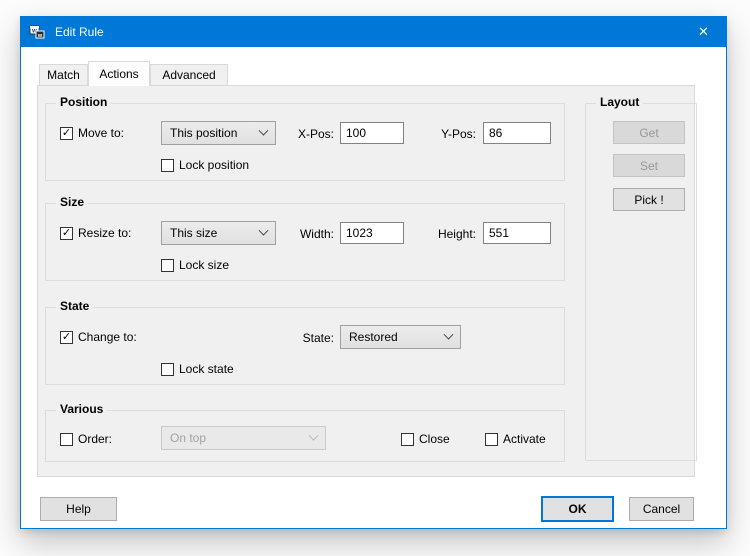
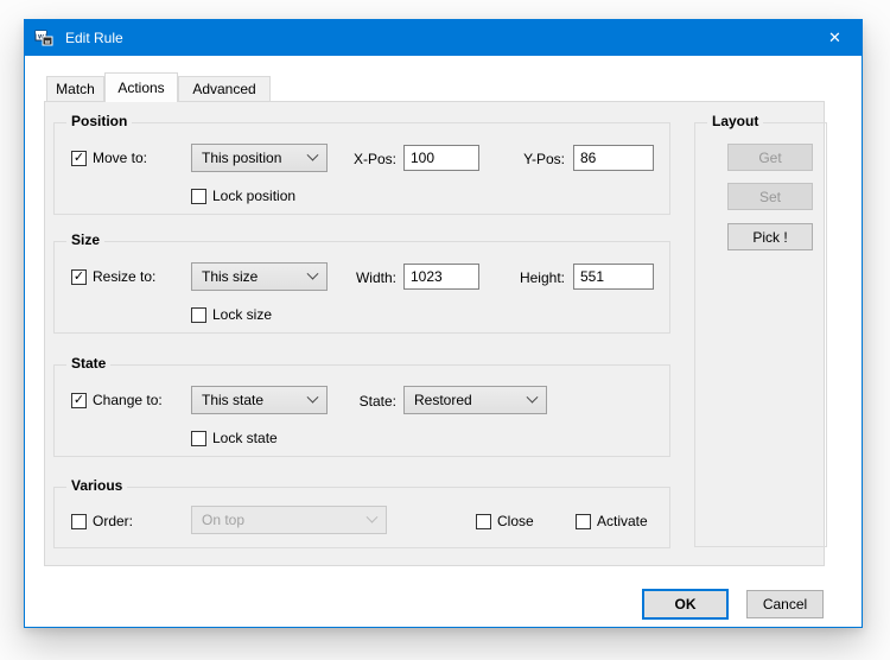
  Edit Rule
  ✕
  Match
  Actions
  Advanced
  Position
  ✓
  Move to:
  This position
  X-Pos:
  100
  Y-Pos:
  86
  Lock position
  Size
  ✓
  Resize to:
  This size
  Width:
  1023
  Height:
  551
  Lock size
  State
  ✓
  Change to:
+ This state
  State:
  Restored
  Lock state
  Various
  Order:
  On top
  Close
  Activate
  Layout
  Get
  Set
  Pick !
- Help
  OK
  Cancel
